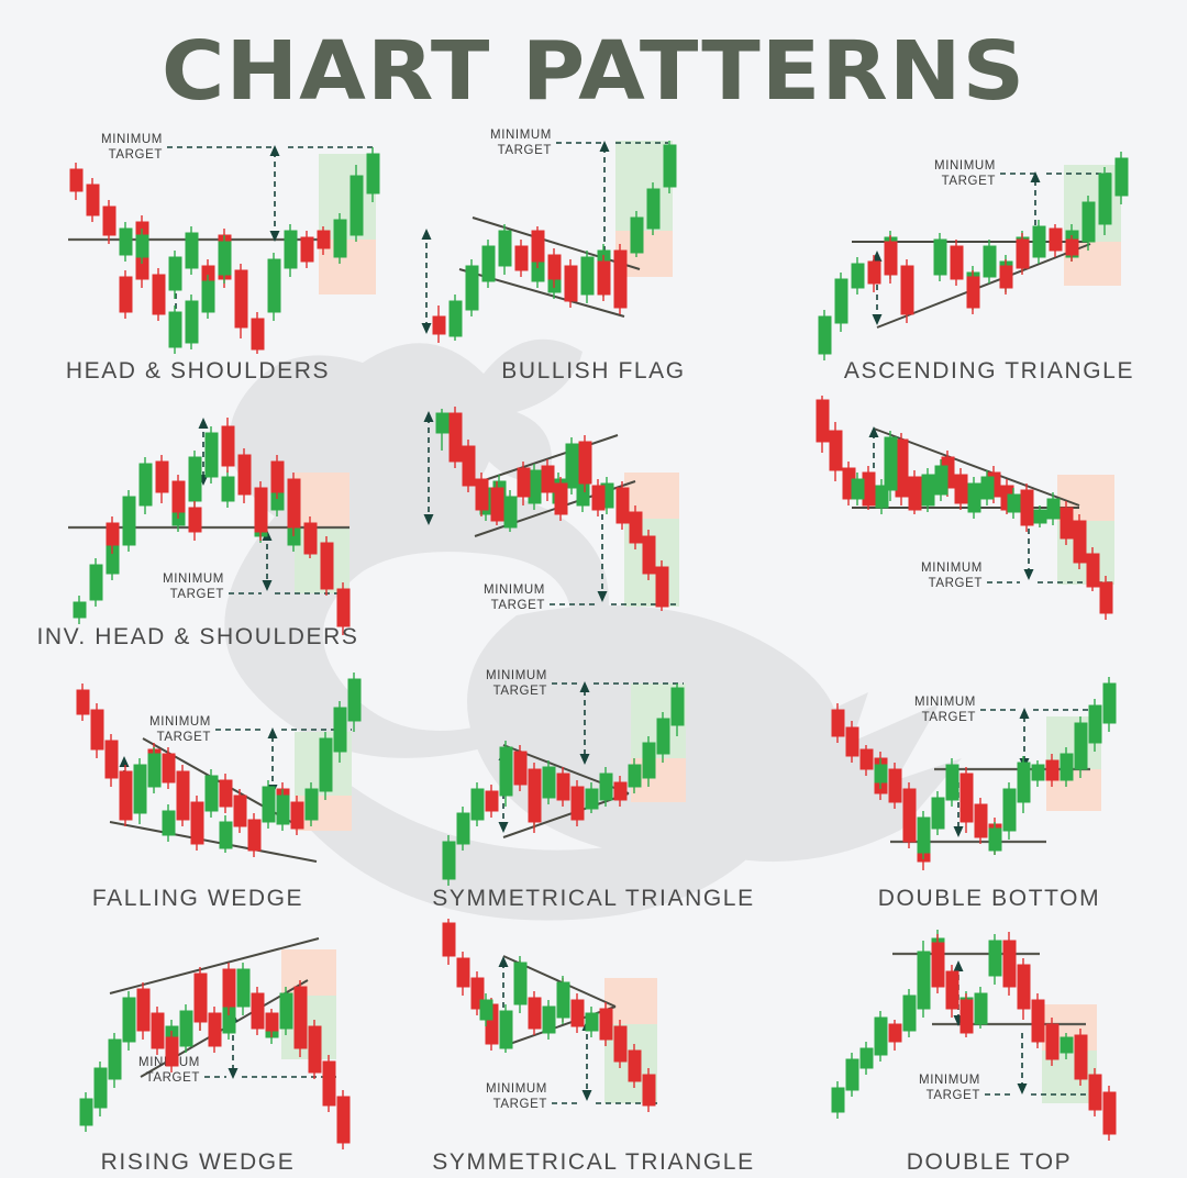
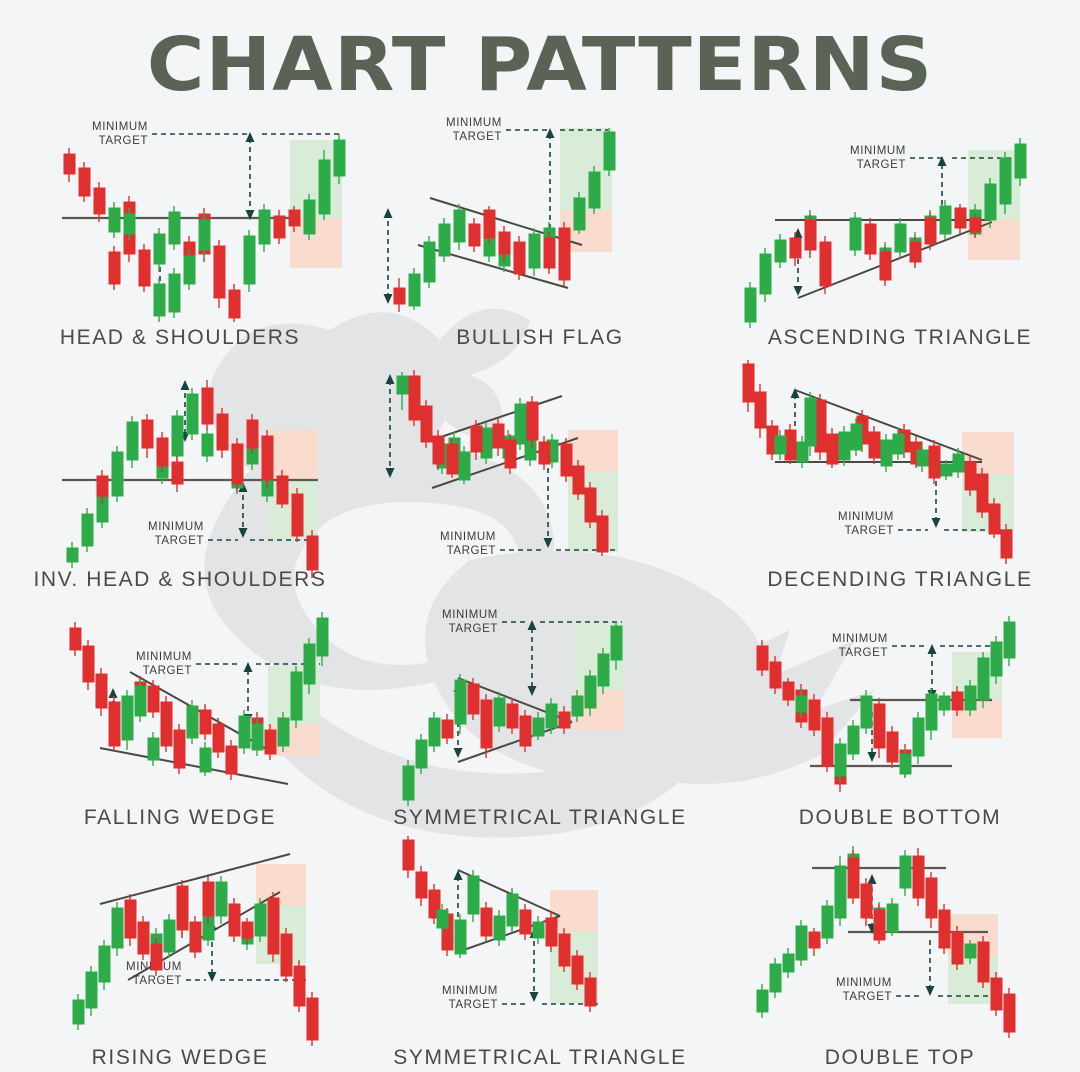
  CHART PATTERNS
  MINIMUM
  TARGET
  HEAD & SHOULDERS
  MINIMUM
  TARGET
  BULLISH FLAG
  MINIMUM
  TARGET
  ASCENDING TRIANGLE
  MINIMUM
  TARGET
  INV. HEAD & SHOULDERS
  MINIMUM
  TARGET
  MINIMUM
  TARGET
+ DECENDING TRIANGLE
  MINIMUM
  TARGET
  FALLING WEDGE
  MINIMUM
  TARGET
  SYMMETRICAL TRIANGLE
  MINIMUM
  TARGET
  DOUBLE BOTTOM
  MINUM
  TARGET
  RISING WEDGE
  MINIMUM
  TARGET
  SYMMETRICAL TRIANGLE
  MINIMUM
  TARGET
  DOUBLE TOP
